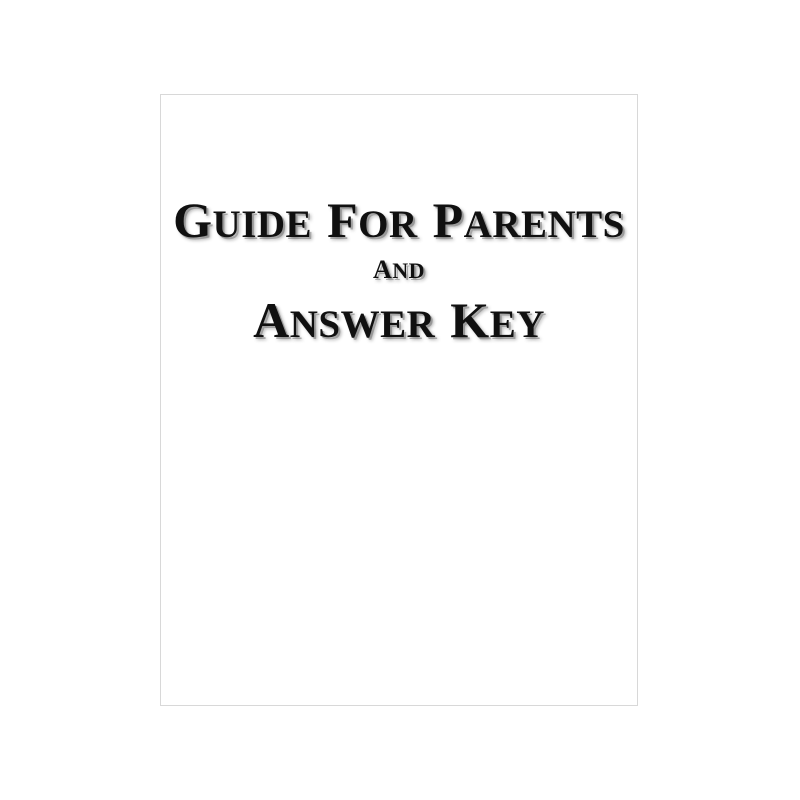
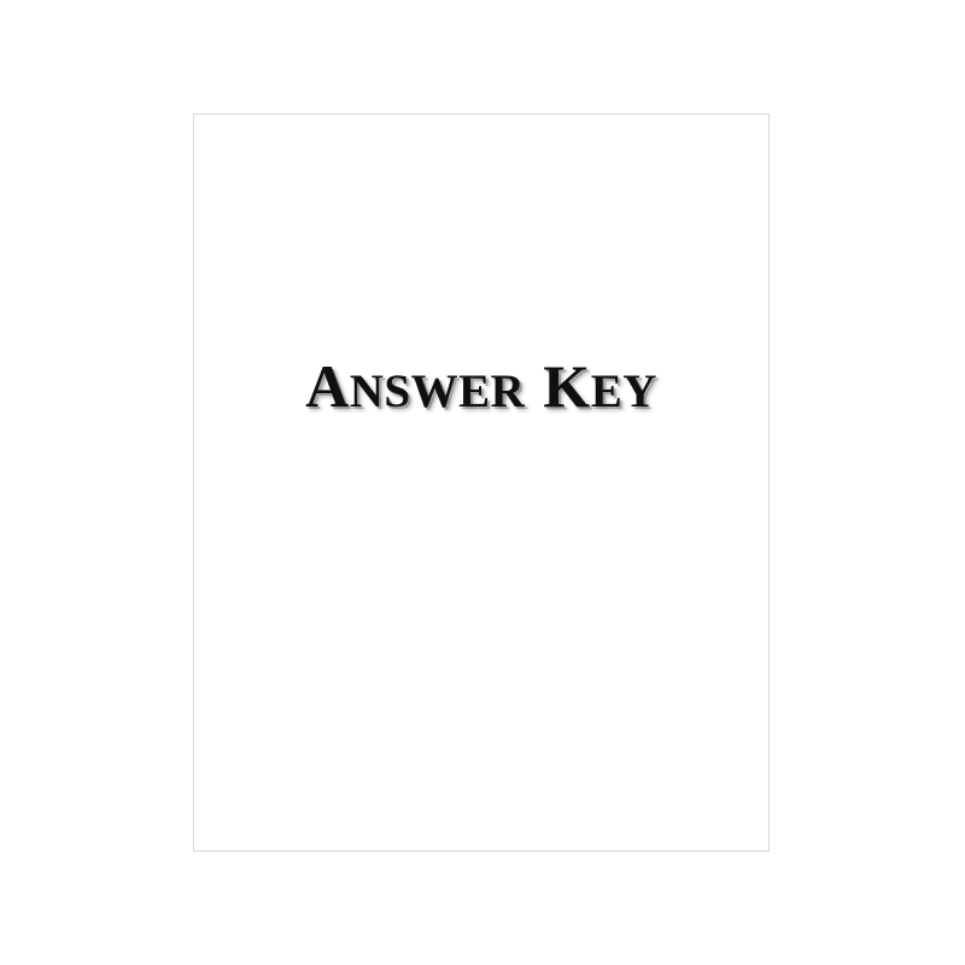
- GUIDE FOR PARENTS
- AND
  ANSWER KEY
